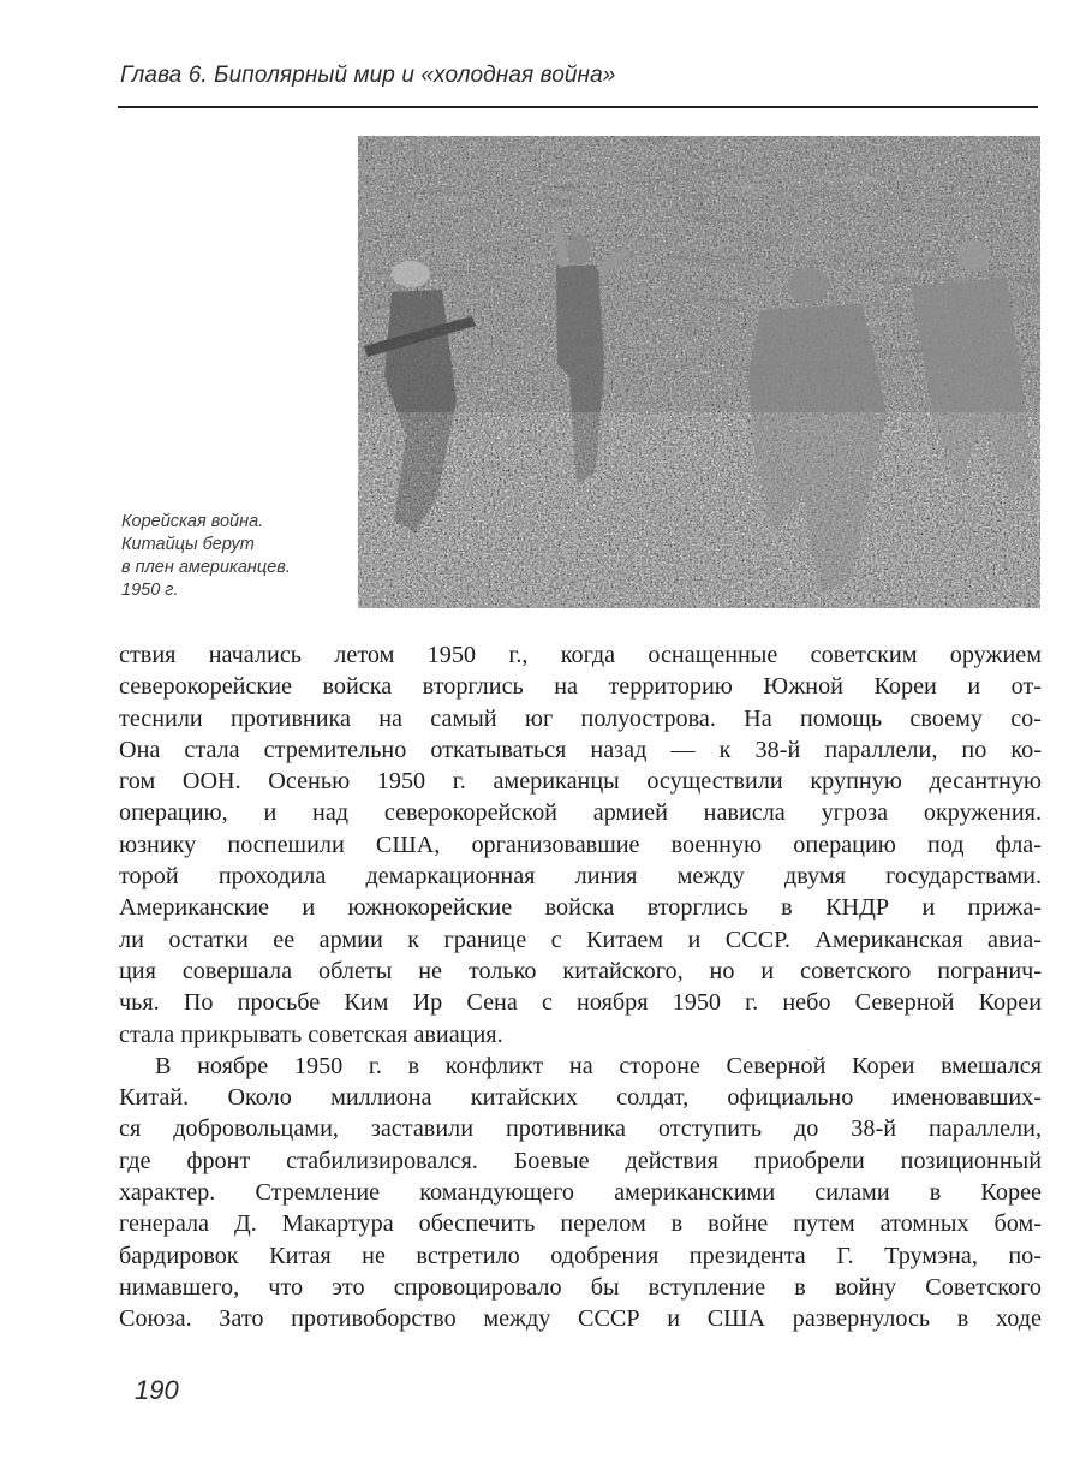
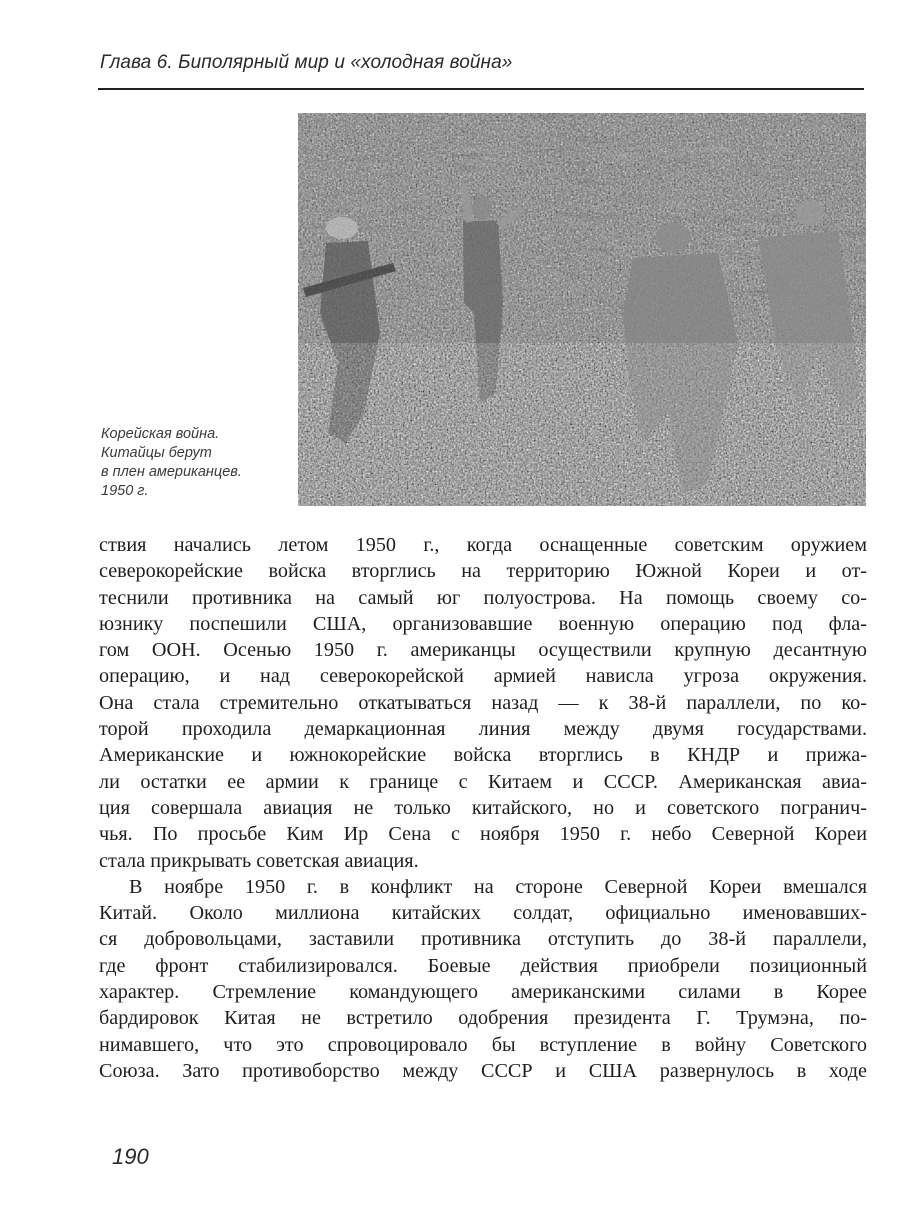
  Глава 6. Биполярный мир и «холодная война»
  Корейская война.
  Китайцы берут
  в плен американцев.
  1950 г.
  ствия начались летом 1950 г., когда оснащенные советским оружием
  северокорейские войска вторглись на территорию Южной Кореи и от-
  теснили противника на самый юг полуострова. На помощь своему со-
- Она стала стремительно откатываться назад — к 38-й параллели, по ко-
+ юзнику поспешили США, организовавшие военную операцию под фла-
  гом ООН. Осенью 1950 г. американцы осуществили крупную десантную
  операцию, и над северокорейской армией нависла угроза окружения.
- юзнику поспешили США, организовавшие военную операцию под фла-
+ Она стала стремительно откатываться назад — к 38-й параллели, по ко-
  торой проходила демаркационная линия между двумя государствами.
  Американские и южнокорейские войска вторглись в КНДР и прижа-
  ли остатки ее армии к границе с Китаем и СССР. Американская авиа-
- ция совершала облеты не только китайского, но и советского погранич-
+ ция совершала авиация не только китайского, но и советского погранич-
  чья. По просьбе Ким Ир Сена с ноября 1950 г. небо Северной Кореи
  стала прикрывать советская авиация.
  В ноябре 1950 г. в конфликт на стороне Северной Кореи вмешался
  Китай. Около миллиона китайских солдат, официально именовавших-
  ся добровольцами, заставили противника отступить до 38-й параллели,
  где фронт стабилизировался. Боевые действия приобрели позиционный
  характер. Стремление командующего американскими силами в Корее
- генерала Д. Макартура обеспечить перелом в войне путем атомных бом-
  бардировок Китая не встретило одобрения президента Г. Трумэна, по-
  нимавшего, что это спровоцировало бы вступление в войну Советского
  Союза. Зато противоборство между СССР и США развернулось в ходе
  190
